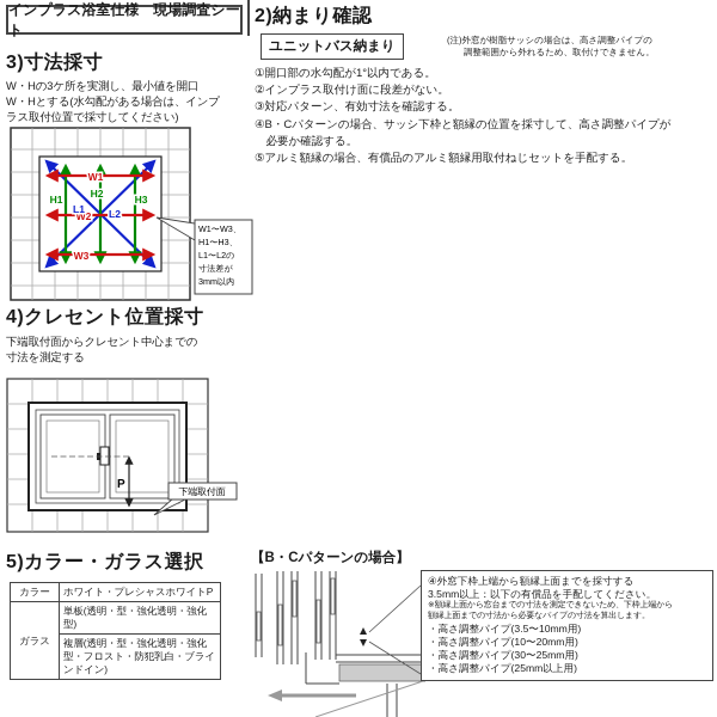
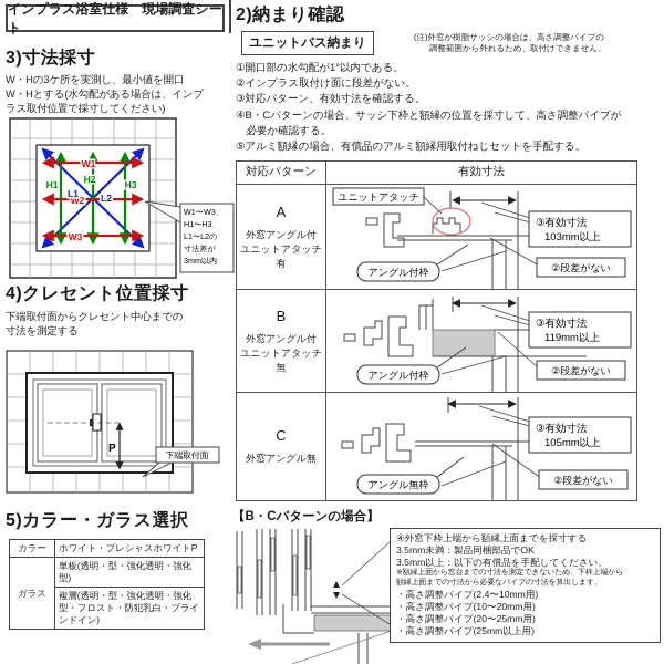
  インプラス浴室仕様 現場調査シート
  2)納まり確認
  ユニットバス納まり
  (注)外窓が樹脂サッシの場合は、高さ調整パイプの
  調整範囲から外れるため、取付けできません。
  ①開口部の水勾配が1°以内である。
  ②インプラス取付け面に段差がない。
  ③対応パターン、有効寸法を確認する。
  ④B・Cパターンの場合、サッシ下枠と額縁の位置を採寸して、高さ調整パイプが
  必要か確認する。
  ⑤アルミ額縁の場合、有償品のアルミ額縁用取付ねじセットを手配する。
+ 対応パターン	有効寸法
+ A 外窓アングル付 ユニットアタッチ有	ユニットアタッチ ③有効寸法 103mm以上 ②段差がない アングル付枠
+ B 外窓アングル付 ユニットアタッチ無	③有効寸法 119mm以上 ②段差がない アングル付枠
+ C 外窓アングル無	③有効寸法 105mm以上 ②段差がない アングル無枠
  【B・Cパターンの場合】
  ④外窓下枠上端から額縁上面までを採寸する
+ 3.5mm未満：製品同梱部品でOK
  3.5mm以上：以下の有償品を手配してください。
- ・高さ調整パイプ(3.5〜10mm用)
+ ・高さ調整パイプ(2.4〜10mm用)
  ・高さ調整パイプ(10〜20mm用)
- ・高さ調整パイプ(30〜25mm用)
+ ・高さ調整パイプ(20〜25mm用)
  ・高さ調整パイプ(25mm以上用)
  3)寸法採寸
  W・Hの3ケ所を実測し、最小値を開口
  W・Hとする(水勾配がある場合は、インプ
  ラス取付位置で採寸してください)
  W1
  W2
  W3
  H1
  H2
  H3
  L1
  L2
  W1〜W3、
  H1〜H3、
  L1〜L2の
  寸法差が
  3mm以内
  4)クレセント位置採寸
  下端取付面からクレセント中心までの
  寸法を測定する
  P
  下端取付面
  5)カラー・ガラス選択
  カラー	ホワイト・プレシャスホワイトP
  ガラス	単板(透明・型・強化透明・強化型)
  複層(透明・型・強化透明・強化型・フロスト・防犯乳白・ブラインドイン)
